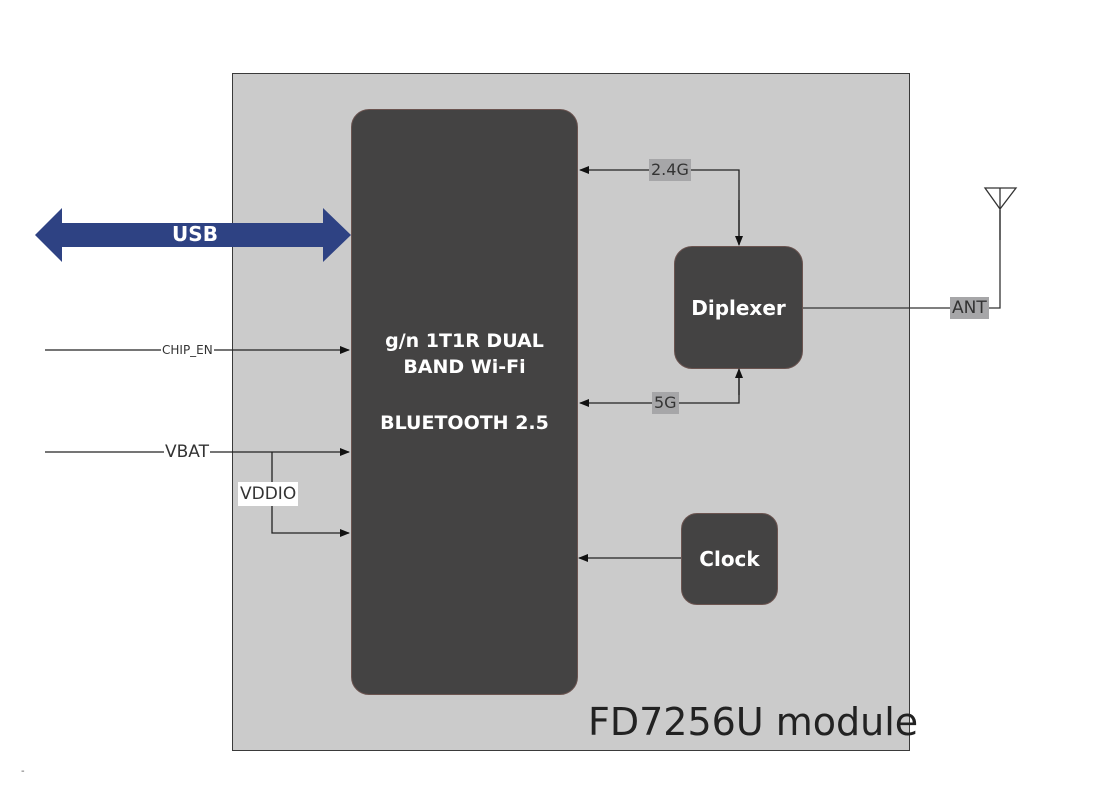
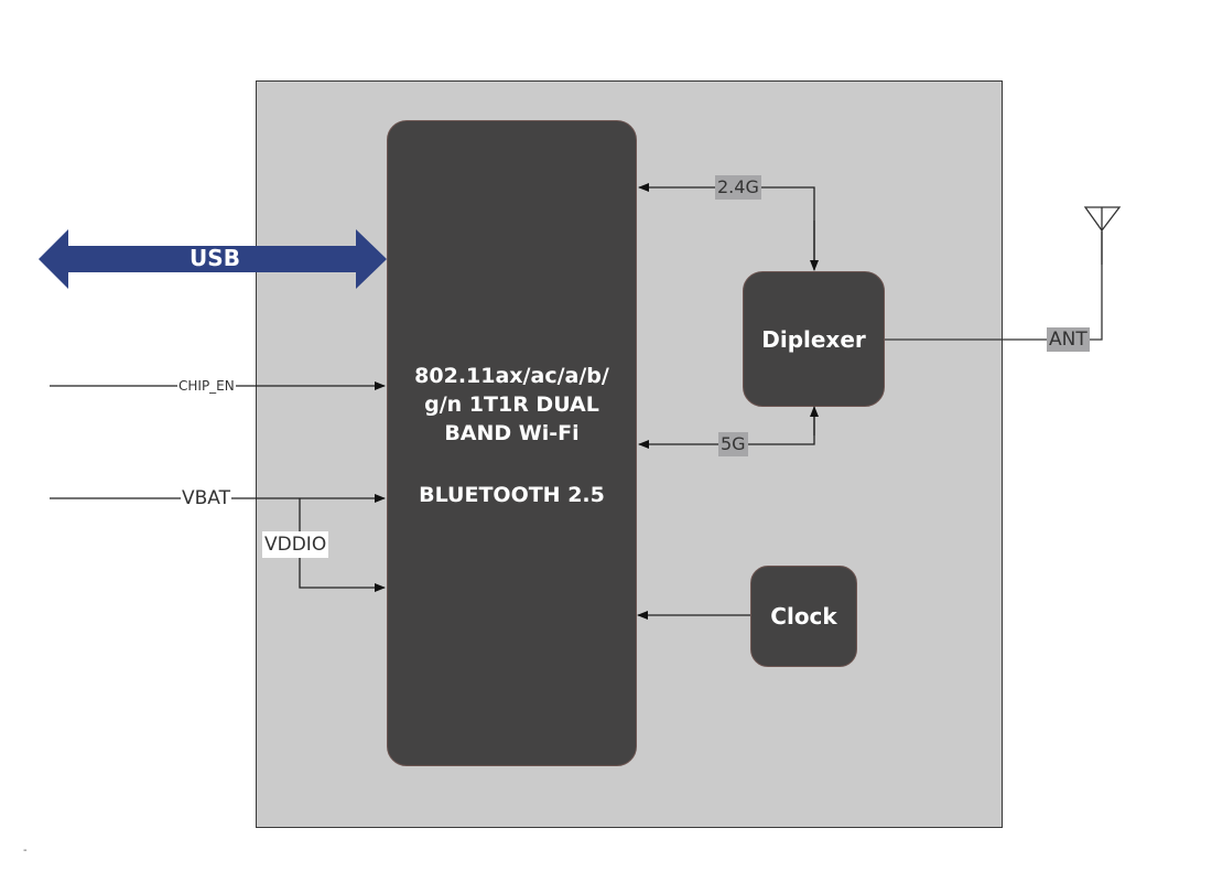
+ 802.11ax/ac/a/b/
  g/n 1T1R DUAL
  BAND Wi-Fi
  BLUETOOTH 2.5
  Diplexer
  Clock
  USB
  CHIP_EN
  VBAT
  VDDIO
  2.4G
  5G
  ANT
- FD7256U module
  -
